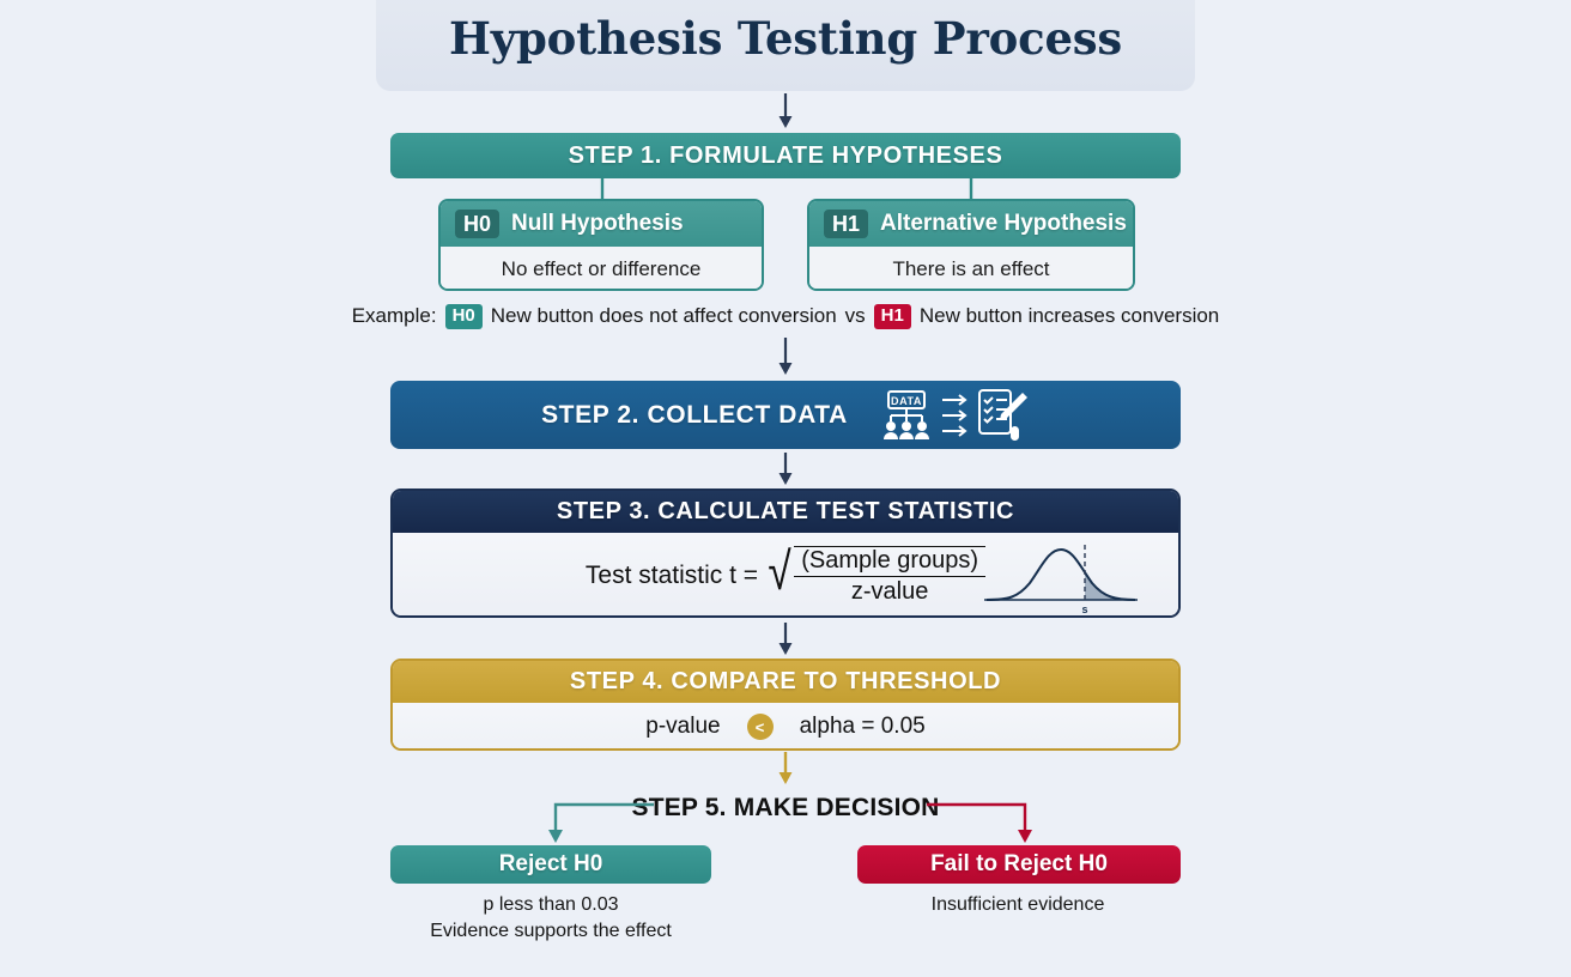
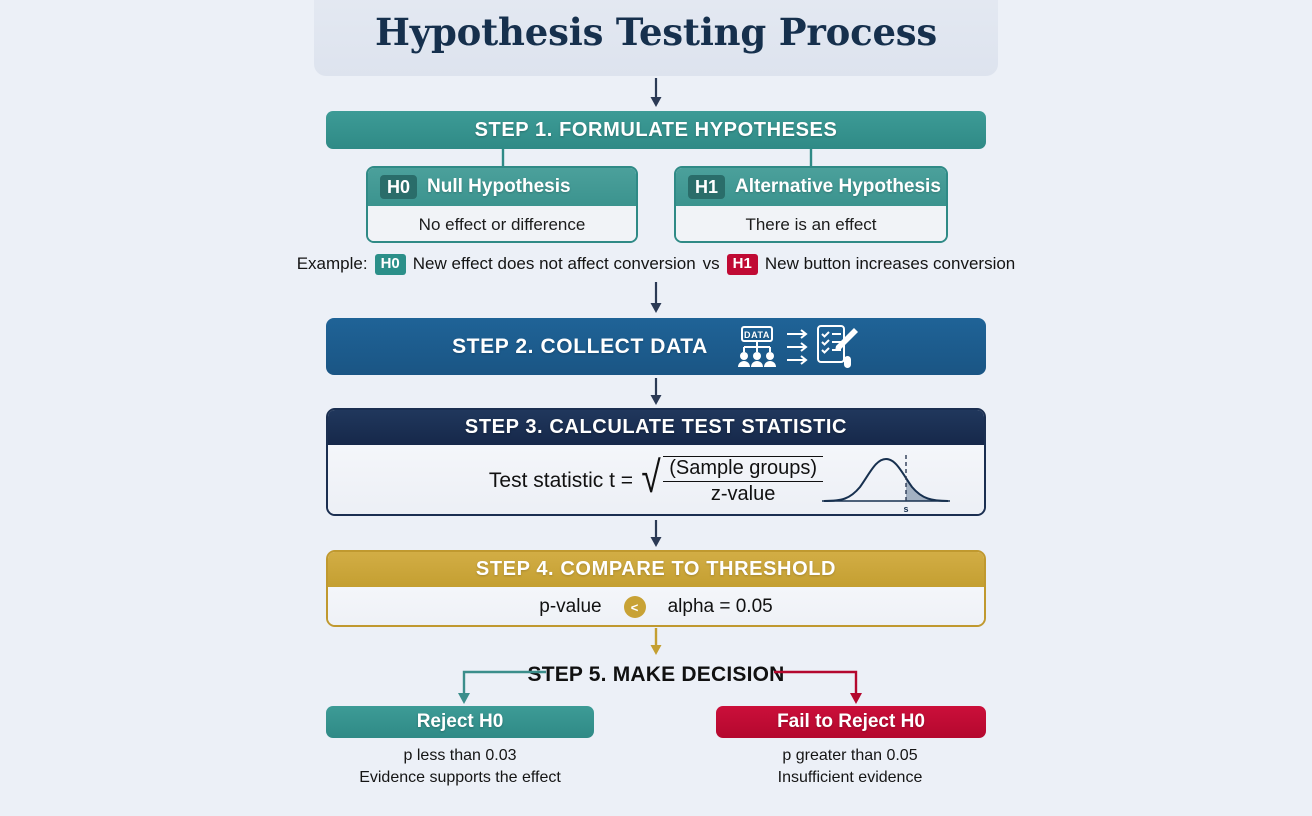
  Hypothesis Testing Process
  STEP 1. FORMULATE HYPOTHESES
  H0
  Null Hypothesis
  No effect or difference
  H1
  Alternative Hypothesis
  There is an effect
  Example:
  H0
- New button does not affect conversion
+ New effect does not affect conversion
  vs
  H1
  New button increases conversion
  STEP 2. COLLECT DATA
  DATA
  STEP 3. CALCULATE TEST STATISTIC
  Test statistic t =
  √
  (Sample groups)
  z-value
  s
  STEP 4. COMPARE TO THRESHOLD
  p-value
  <
  alpha = 0.05
  STEP 5. MAKE DECISION
  Reject H0
  Fail to Reject H0
  p less than 0.03
  Evidence supports the effect
+ p greater than 0.05
  Insufficient evidence
